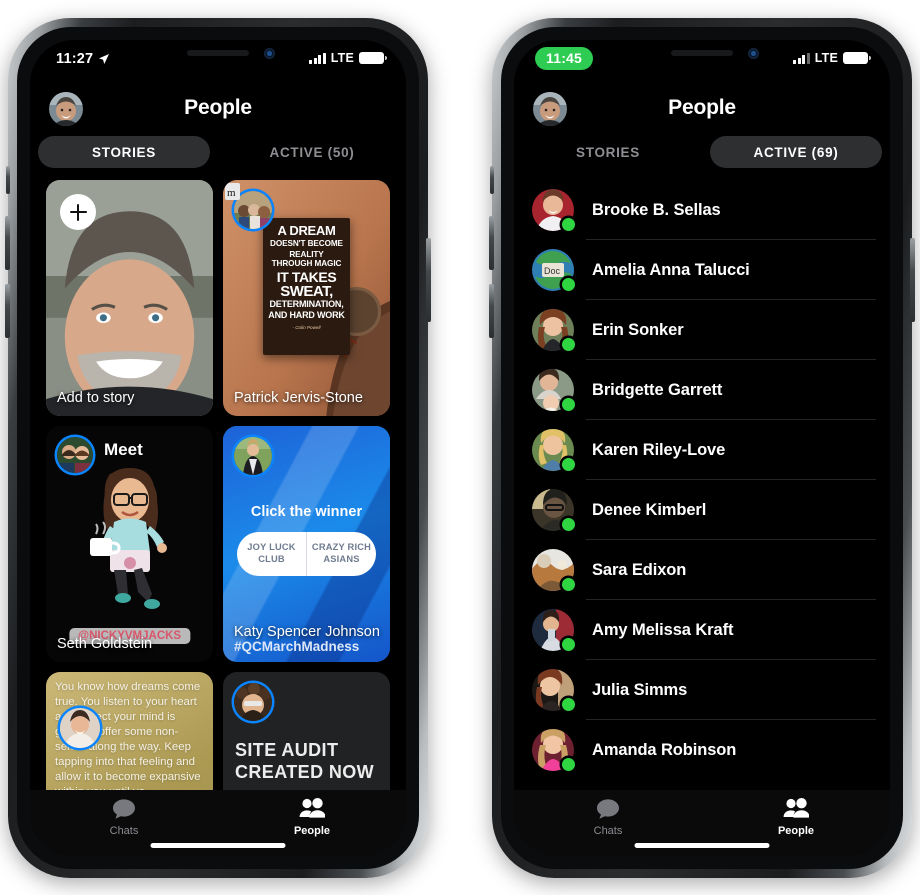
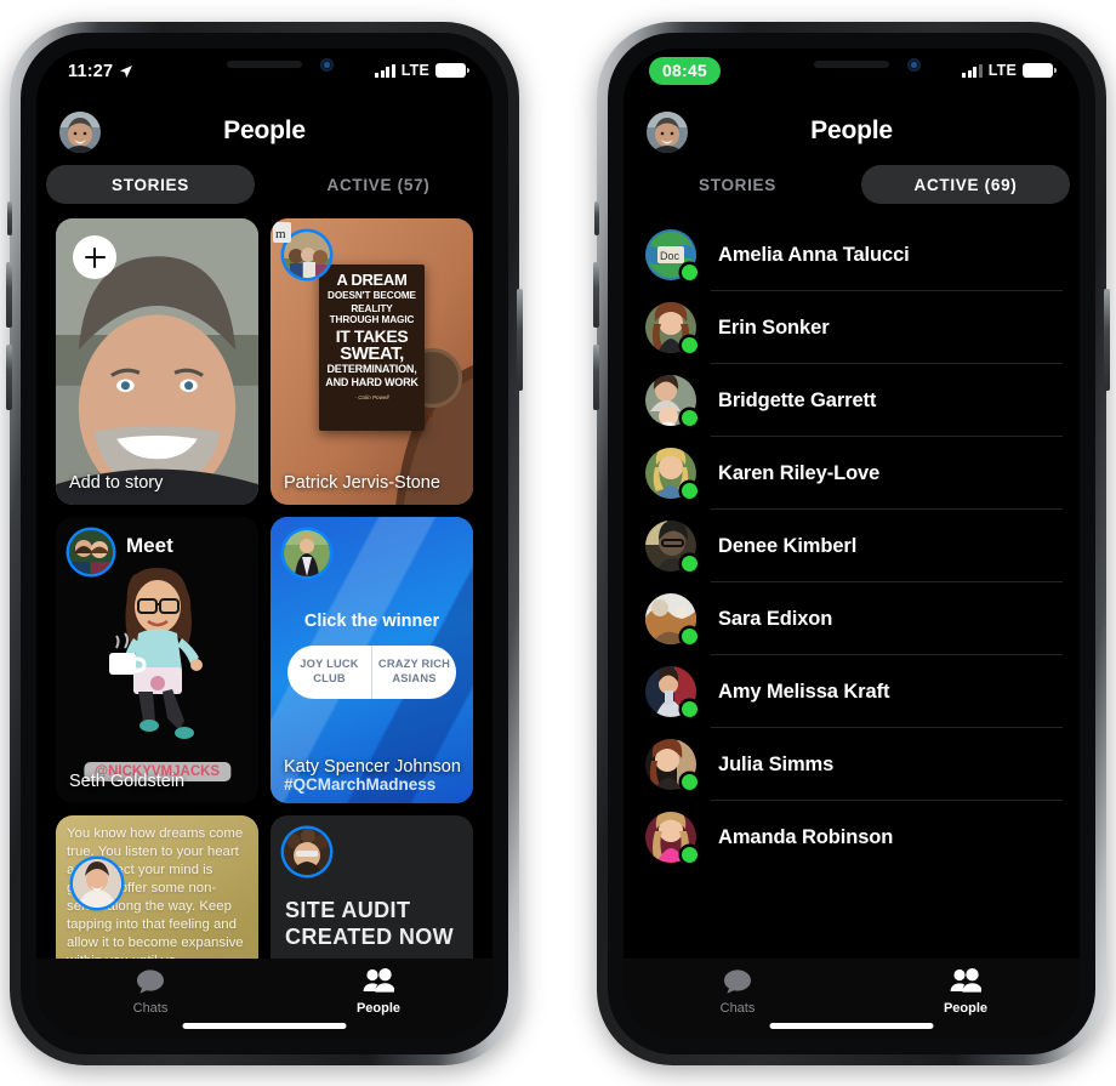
  11:27
  LTE
  People
  STORIES
- ACTIVE (50)
+ ACTIVE (57)
  Add to story
  A DREAM
  DOESN'T BECOME
  REALITY THROUGH MAGIC
  IT TAKES
  SWEAT,
  DETERMINATION,
  AND HARD WORK
  m
  Patrick Jervis-Stone
  Meet
  @NICKYVMJACKS
  Seth Goldstein
  Click the winner
  JOY LUCK CLUB
  CRAZY RICH ASIANS
  #QCMarchMadness
  Katy Spencer Johnson
  You know how dreams come true. You listen to your heart aect your mind is g offer some non-sen along the way. Keep tapping into that feeling and allow it to become expansive
  SITE AUDIT CREATED NOW
  Chats
  People
- 11:45
+ 08:45
  LTE
  People
  STORIES
  ACTIVE (69)
- Brooke B. Sellas
  Doc
  Amelia Anna Talucci
  Erin Sonker
  Bridgette Garrett
  Karen Riley-Love
  Denee Kimberl
  Sara Edixon
  Amy Melissa Kraft
  Julia Simms
  Amanda Robinson
  Chats
  People
